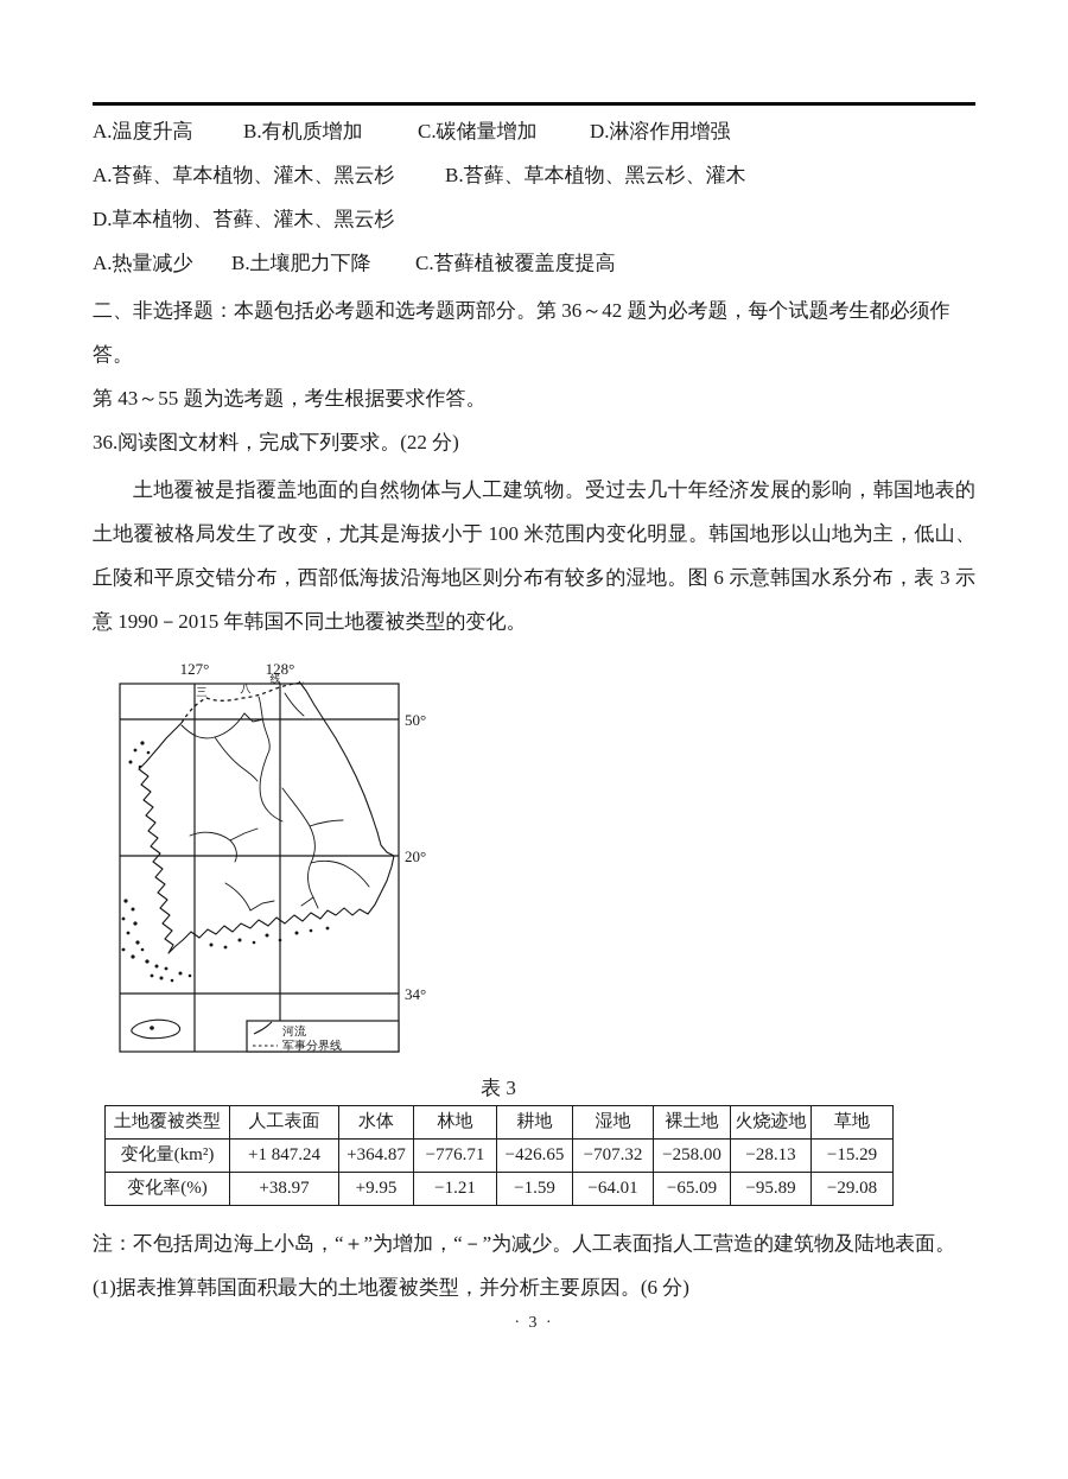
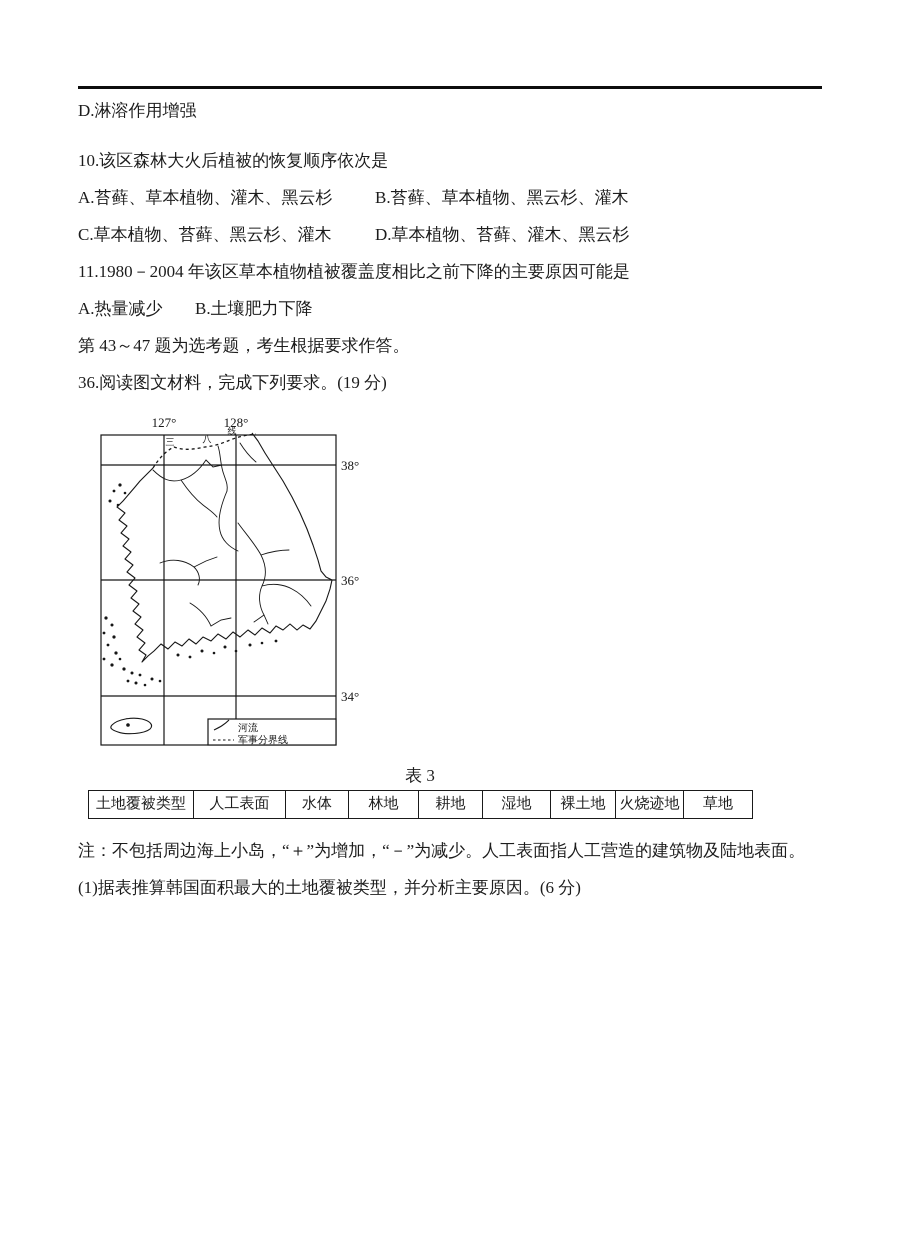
- A.温度升高
- B.有机质增加
- C.碳储量增加
  D.淋溶作用增强
+ 10.该区森林大火后植被的恢复顺序依次是
  A.苔藓、草本植物、灌木、黑云杉
  B.苔藓、草本植物、黑云杉、灌木
+ C.草本植物、苔藓、黑云杉、灌木
  D.草本植物、苔藓、灌木、黑云杉
+ 11.1980－2004 年该区草本植物植被覆盖度相比之前下降的主要原因可能是
  A.热量减少
  B.土壤肥力下降
- C.苔藓植被覆盖度提高
- 二、非选择题：本题包括必考题和选考题两部分。第 36～42 题为必考题，每个试题考生都必须作答。
- 第 43～55 题为选考题，考生根据要求作答。
+ 第 43～47 题为选考题，考生根据要求作答。
- 36.阅读图文材料，完成下列要求。(22 分)
+ 36.阅读图文材料，完成下列要求。(19 分)
- 土地覆被是指覆盖地面的自然物体与人工建筑物。受过去几十年经济发展的影响，韩国地表的土地覆被格局发生了改变，尤其是海拔小于 100 米范围内变化明显。韩国地形以山地为主，低山、丘陵和平原交错分布，西部低海拔沿海地区则分布有较多的湿地。图 6 示意韩国水系分布，表 3 示意 1990－2015 年韩国不同土地覆被类型的变化。
  127°
  128°
- 50°
+ 38°
- 20°
+ 36°
  34°
  三
  八
  线
  河流
  军事分界线
  表 3
  土地覆被类型	人工表面	水体	林地	耕地	湿地	裸土地	火烧迹地	草地
- 变化量(km²)	+1 847.24	+364.87	−776.71	−426.65	−707.32	−258.00	−28.13	−15.29
- 变化率(%)	+38.97	+9.95	−1.21	−1.59	−64.01	−65.09	−95.89	−29.08
  注：不包括周边海上小岛，“＋”为增加，“－”为减少。人工表面指人工营造的建筑物及陆地表面。
  (1)据表推算韩国面积最大的土地覆被类型，并分析主要原因。(6 分)
- · 3 ·
